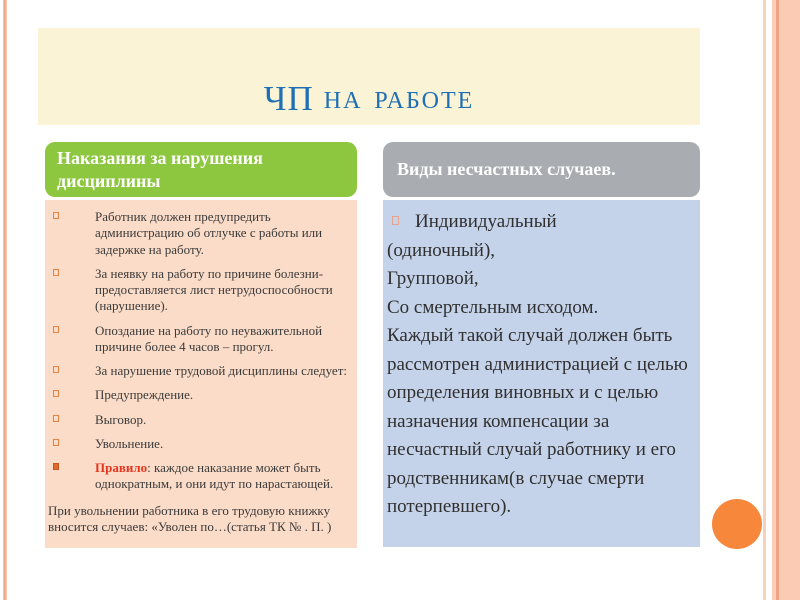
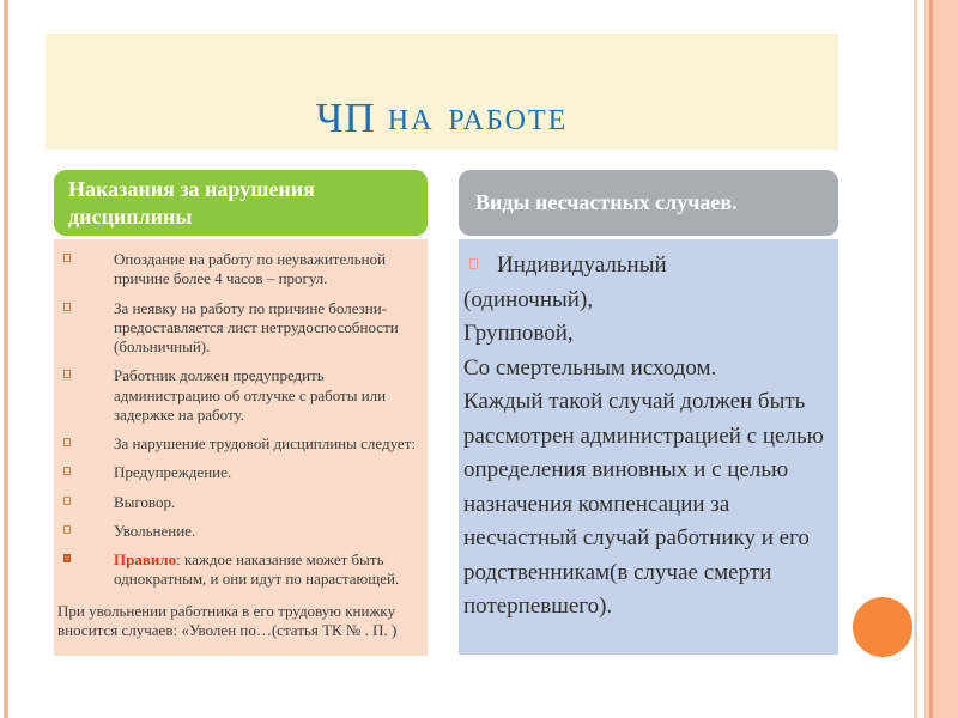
  ЧП
  НА РАБОТЕ
  Наказания за нарушения дисциплины
  Виды несчастных случаев.
- Работник должен предупредить администрацию об отлучке с работы или задержке на работу.
+ Опоздание на работу по неуважительной причине более 4 часов – прогул.
- За неявку на работу по причине болезни-предоставляется лист нетрудоспособности (нарушение).
+ За неявку на работу по причине болезни-предоставляется лист нетрудоспособности (больничный).
- Опоздание на работу по неуважительной причине более 4 часов – прогул.
+ Работник должен предупредить администрацию об отлучке с работы или задержке на работу.
  За нарушение трудовой дисциплины следует:
  Предупреждение.
  Выговор.
  Увольнение.
  Правило: каждое наказание может быть однократным, и они идут по нарастающей.
  При увольнении работника в его трудовую книжку вносится случаев: «Уволен по…(статья ТК № . П. )
  Индивидуальный
  (одиночный),
  Групповой,
  Со смертельным исходом.
  Каждый такой случай должен быть рассмотрен администрацией с целью определения виновных и с целью назначения компенсации за несчастный случай работнику и его родственникам(в случае смерти потерпевшего).
